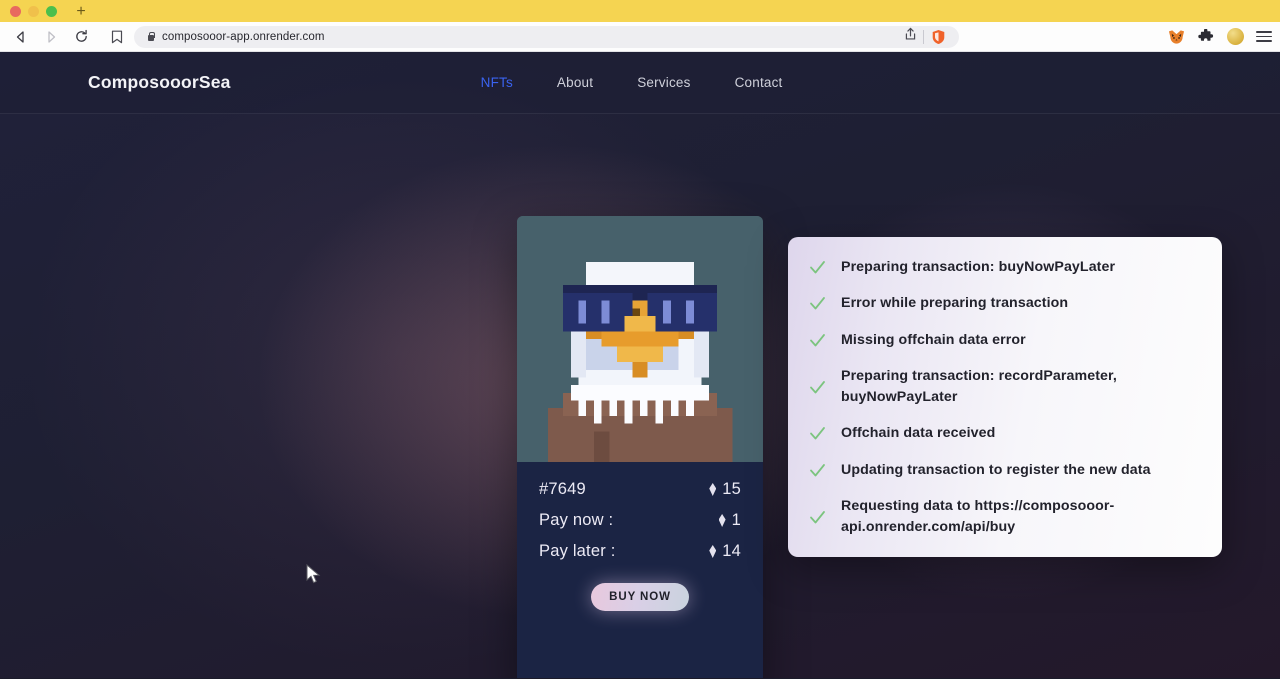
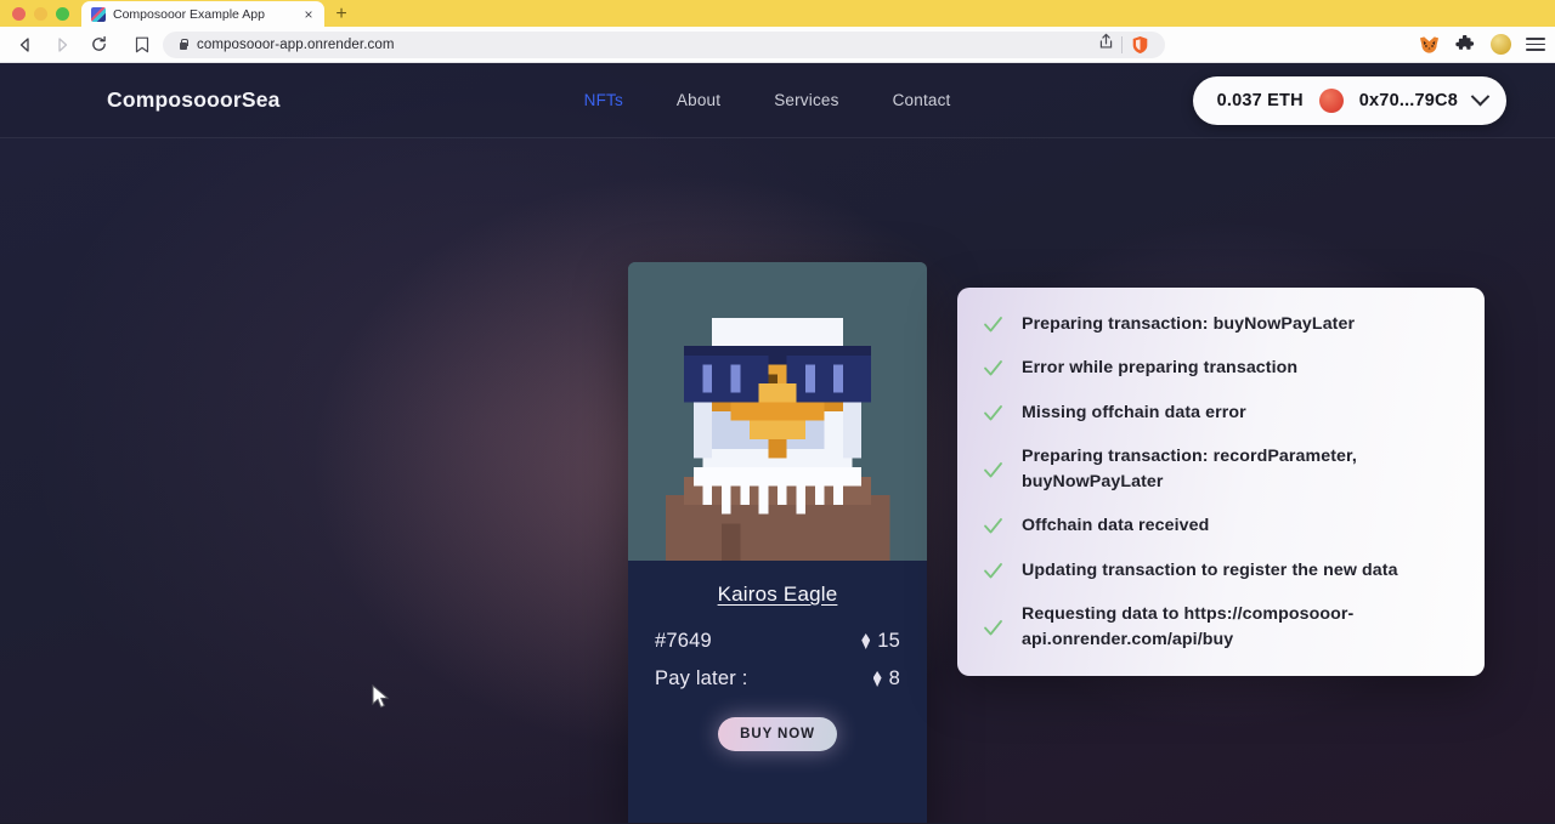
+ Composooor Example App
+ ×
  +
  composooor-app.onrender.com
  ComposooorSea
  NFTs
  About
  Services
  Contact
+ 0.037 ETH
+ 0x70...79C8
+ Kairos Eagle
  #7649
  15
- Pay now :
- 1
  Pay later :
- 14
+ 8
  BUY NOW
  Preparing transaction: buyNowPayLater
  Error while preparing transaction
  Missing offchain data error
  Preparing transaction: recordParameter, buyNowPayLater
  Offchain data received
  Updating transaction to register the new data
  Requesting data to https://composooor-api.onrender.com/api/buy
